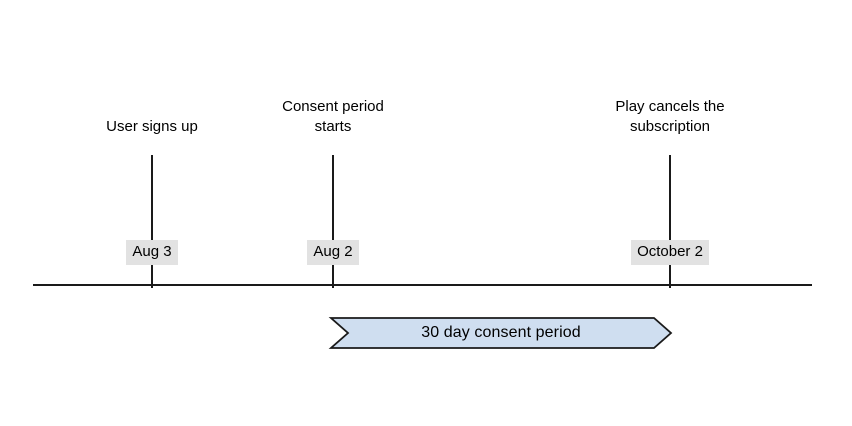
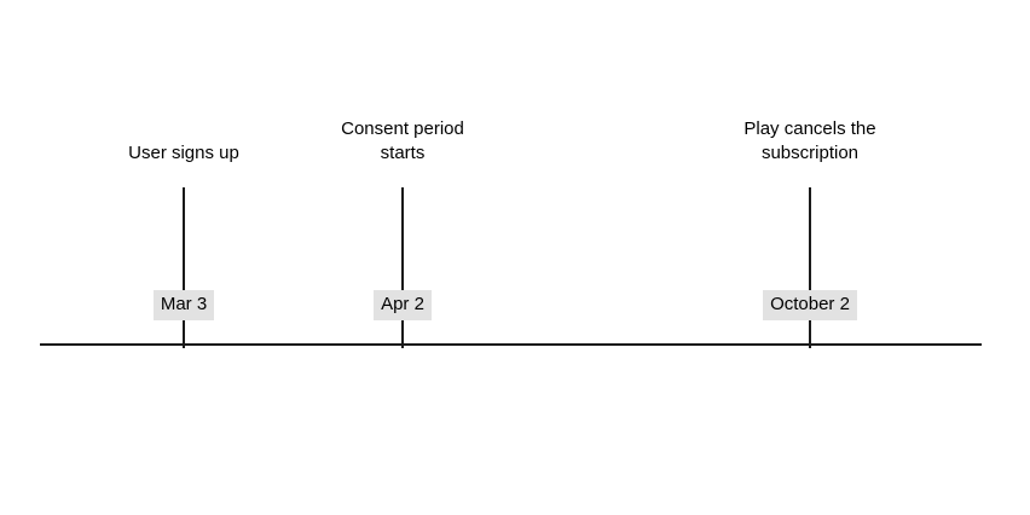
  User signs up
- Aug 3
+ Mar 3
  Consent period
  starts
- Aug 2
+ Apr 2
  Play cancels the
  subscription
  October 2
- 30 day consent period
